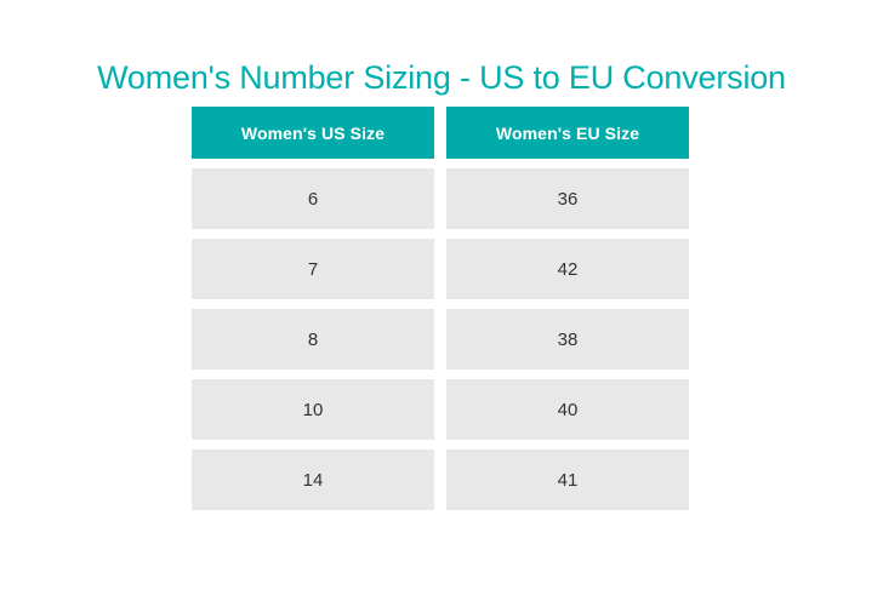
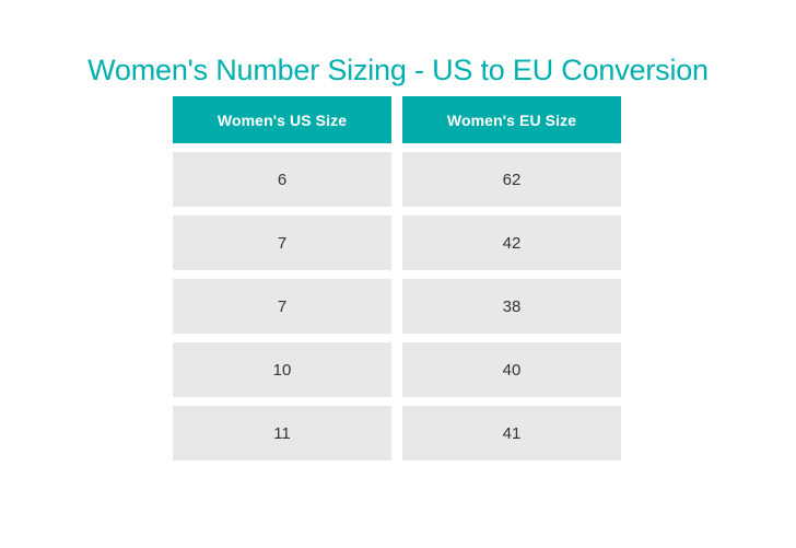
  Women's Number Sizing - US to EU Conversion
  Women's US Size	Women's EU Size
- 6	36
+ 6	62
  7	42
- 8	38
+ 7	38
  10	40
- 14	41
+ 11	41
